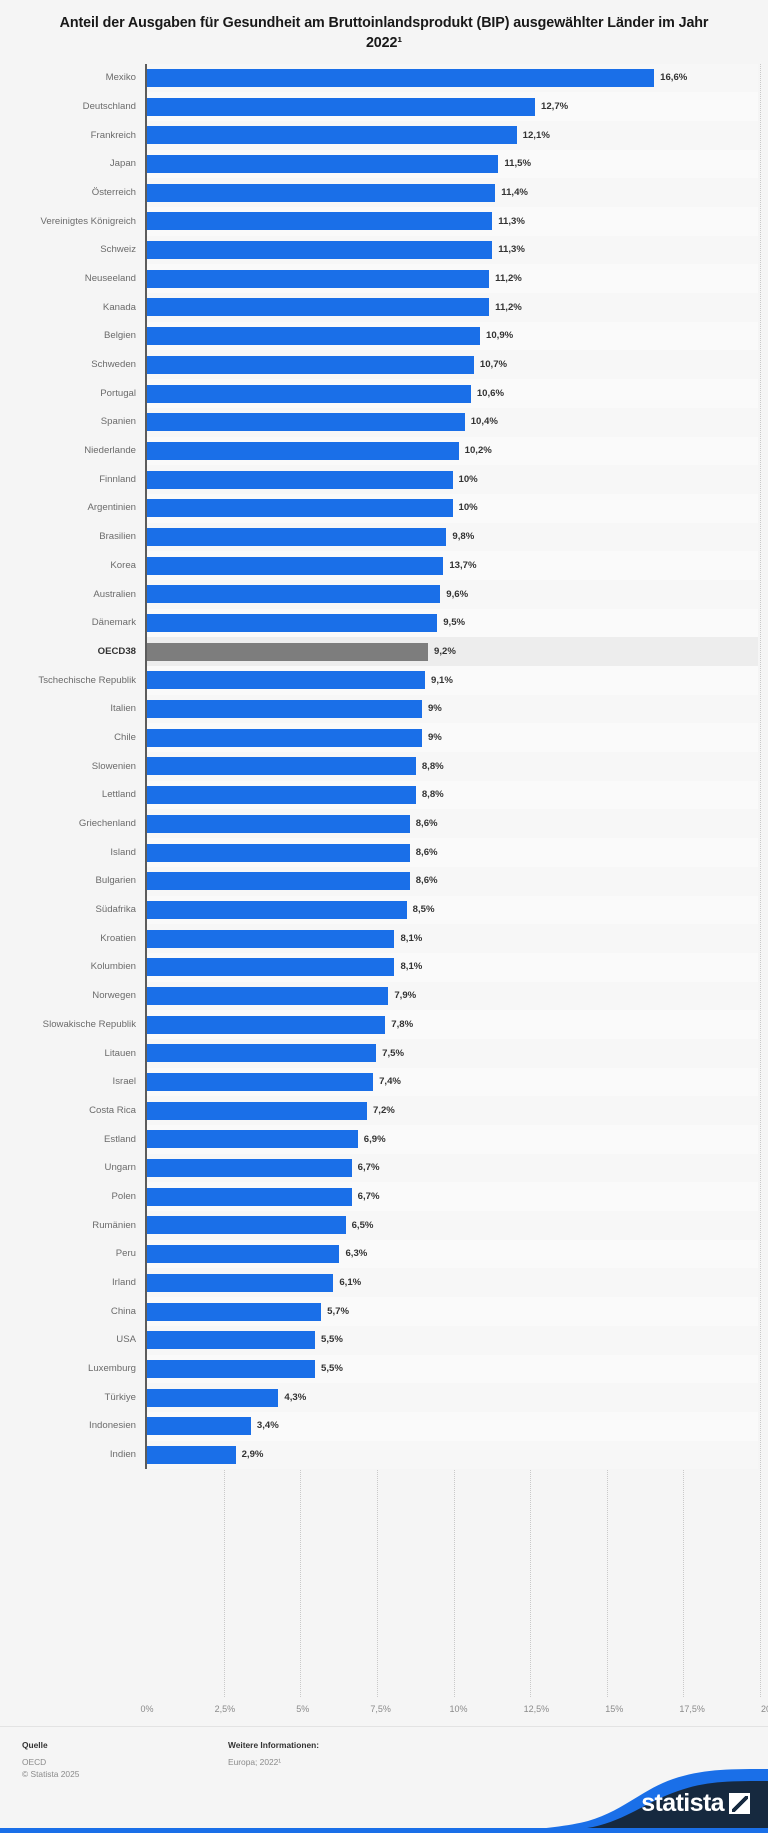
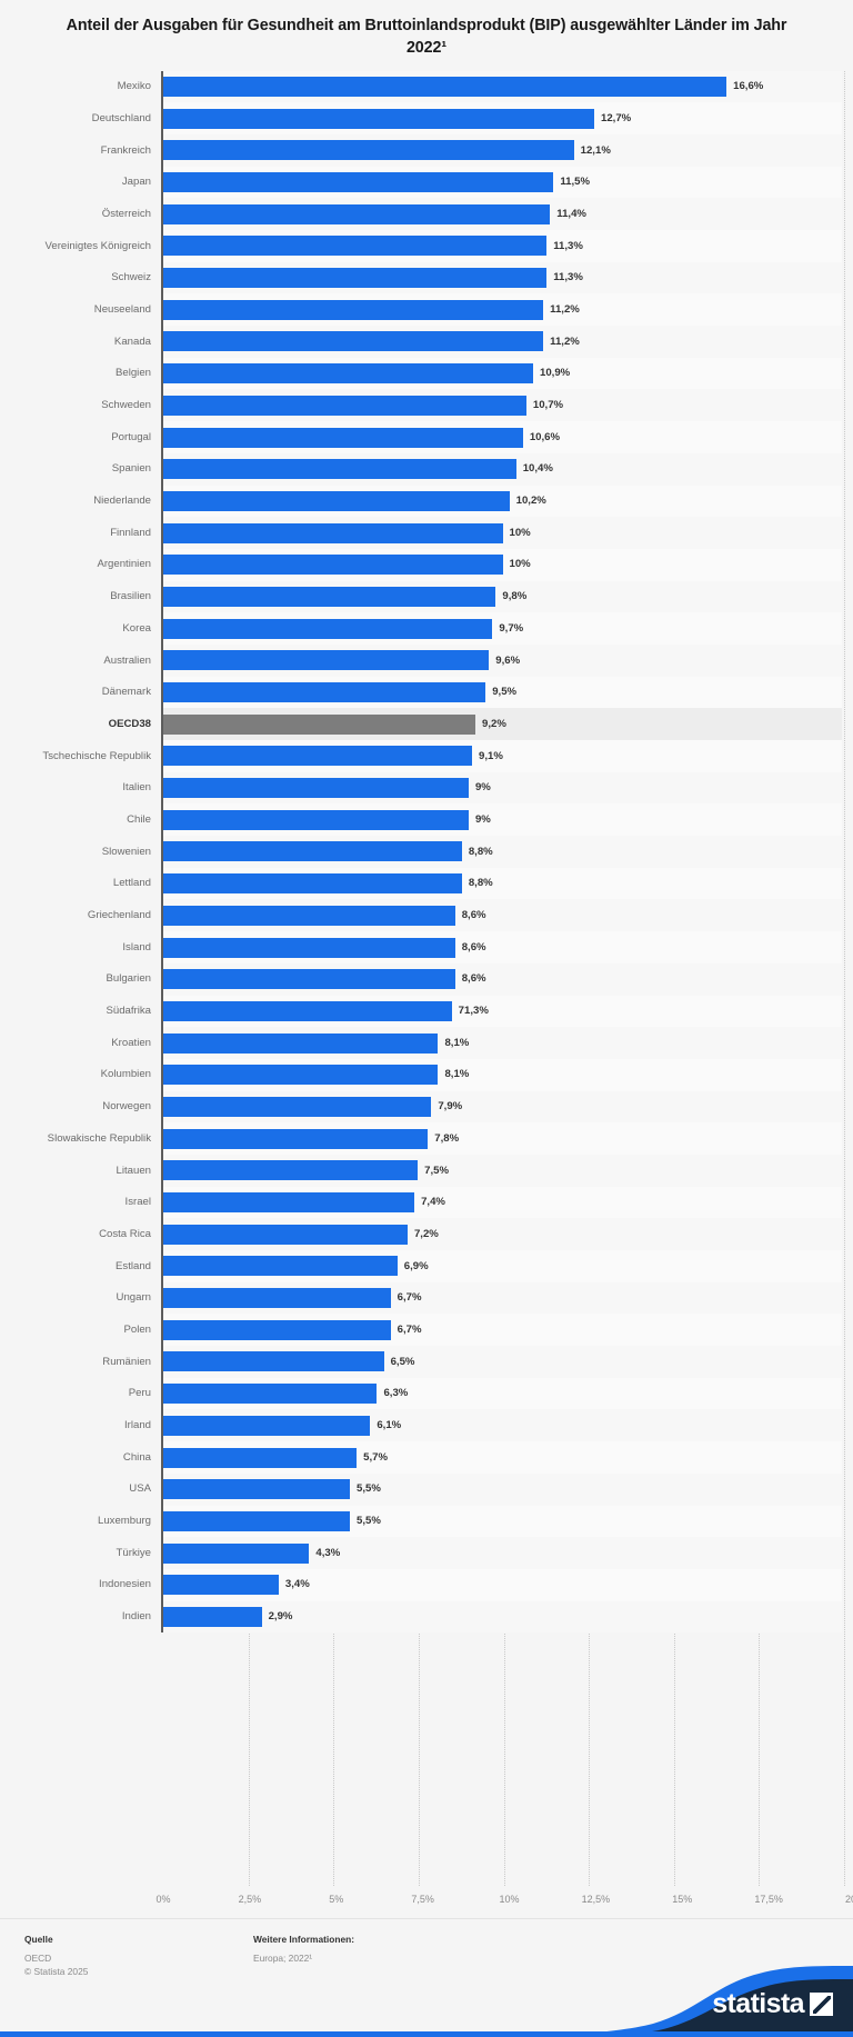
  Anteil der Ausgaben für Gesundheit am Bruttoinlandsprodukt (BIP) ausgewählter Länder im Jahr 2022¹
  Mexiko
  16,6%
  Deutschland
  12,7%
  Frankreich
  12,1%
  Japan
  11,5%
  Österreich
  11,4%
  Vereinigtes Königreich
  11,3%
  Schweiz
  11,3%
  Neuseeland
  11,2%
  Kanada
  11,2%
  Belgien
  10,9%
  Schweden
  10,7%
  Portugal
  10,6%
  Spanien
  10,4%
  Niederlande
  10,2%
  Finnland
  10%
  Argentinien
  10%
  Brasilien
  9,8%
  Korea
- 13,7%
+ 9,7%
  Australien
  9,6%
  Dänemark
  9,5%
  OECD38
  9,2%
  Tschechische Republik
  9,1%
  Italien
  9%
  Chile
  9%
  Slowenien
  8,8%
  Lettland
  8,8%
  Griechenland
  8,6%
  Island
  8,6%
  Bulgarien
  8,6%
  Südafrika
- 8,5%
+ 71,3%
  Kroatien
  8,1%
  Kolumbien
  8,1%
  Norwegen
  7,9%
  Slowakische Republik
  7,8%
  Litauen
  7,5%
  Israel
  7,4%
  Costa Rica
  7,2%
  Estland
  6,9%
  Ungarn
  6,7%
  Polen
  6,7%
  Rumänien
  6,5%
  Peru
  6,3%
  Irland
  6,1%
  China
  5,7%
  USA
  5,5%
  Luxemburg
  5,5%
  Türkiye
  4,3%
  Indonesien
  3,4%
  Indien
  2,9%
  0%
  2,5%
  5%
  7,5%
  10%
  12,5%
  15%
  17,5%
  Quelle
  OECD
  © Statista 2025
  Weitere Informationen:
  Europa; 2022¹
  statista
